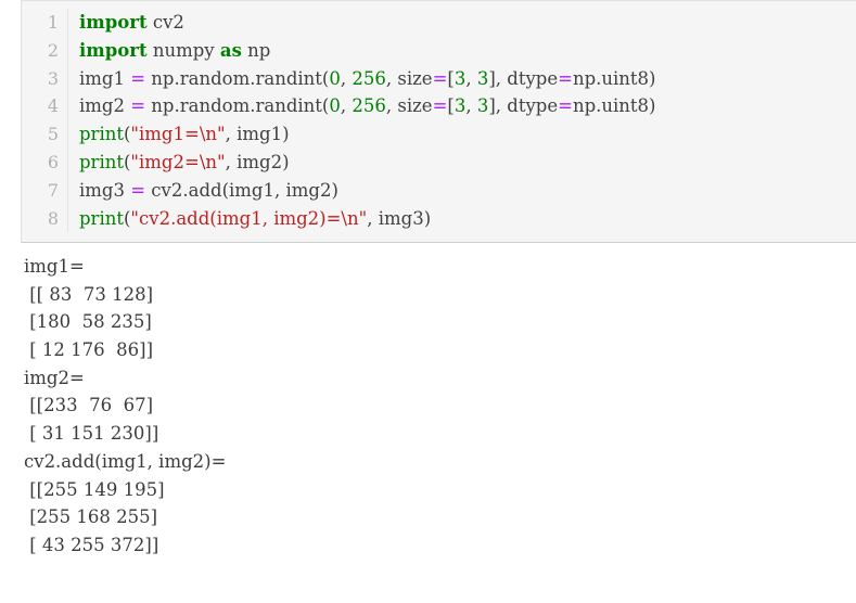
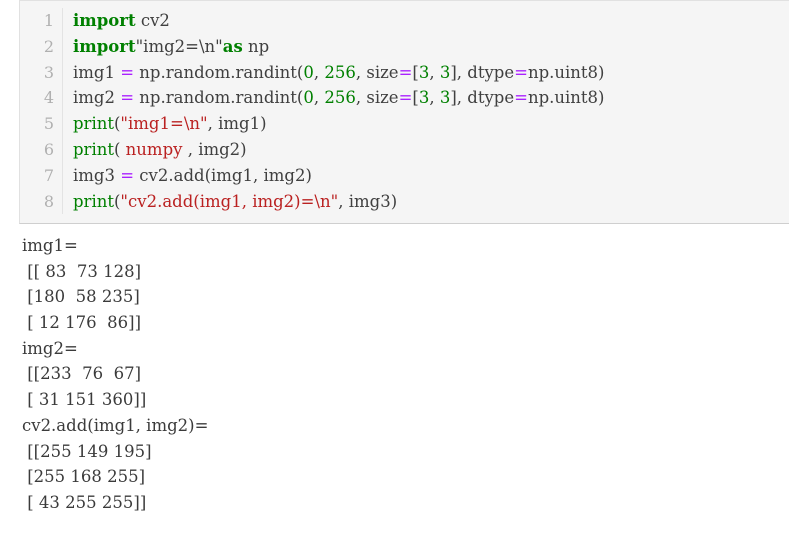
  1
  2
  3
  4
  5
  6
  7
  8
  import cv2
- import numpy as np
+ import"img2=\n"as np
  img1 = np.random.randint(0, 256, size=[3, 3], dtype=np.uint8)
  img2 = np.random.randint(0, 256, size=[3, 3], dtype=np.uint8)
  print("img1=\n", img1)
- print("img2=\n", img2)
+ print( numpy , img2)
  img3 = cv2.add(img1, img2)
  print("cv2.add(img1, img2)=\n", img3)
  img1=
  [[ 83 73 128]
  [180 58 235]
  [ 12 176 86]]
  img2=
  [[233 76 67]
- [ 31 151 230]]
+ [ 31 151 360]]
  cv2.add(img1, img2)=
  [[255 149 195]
  [255 168 255]
- [ 43 255 372]]
+ [ 43 255 255]]
